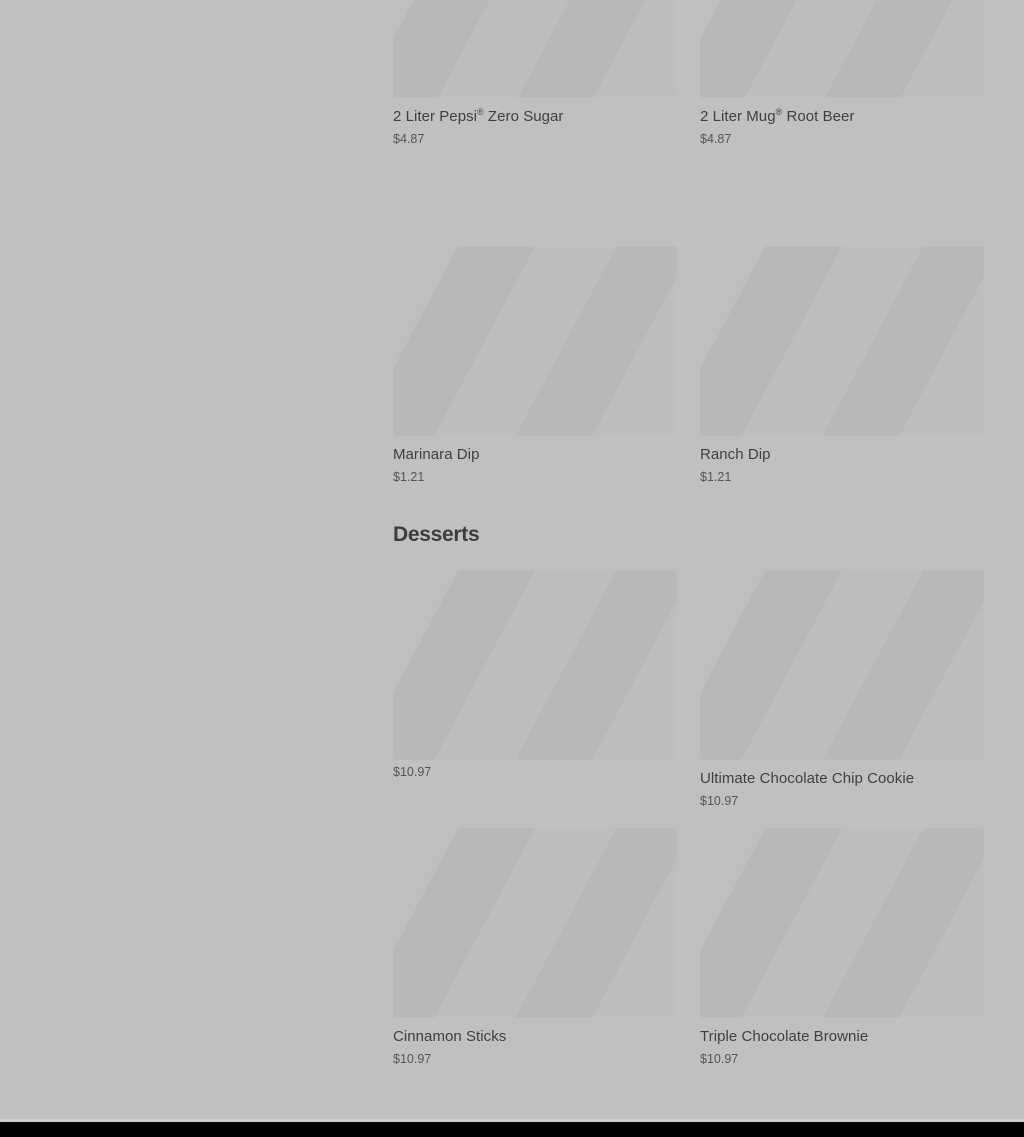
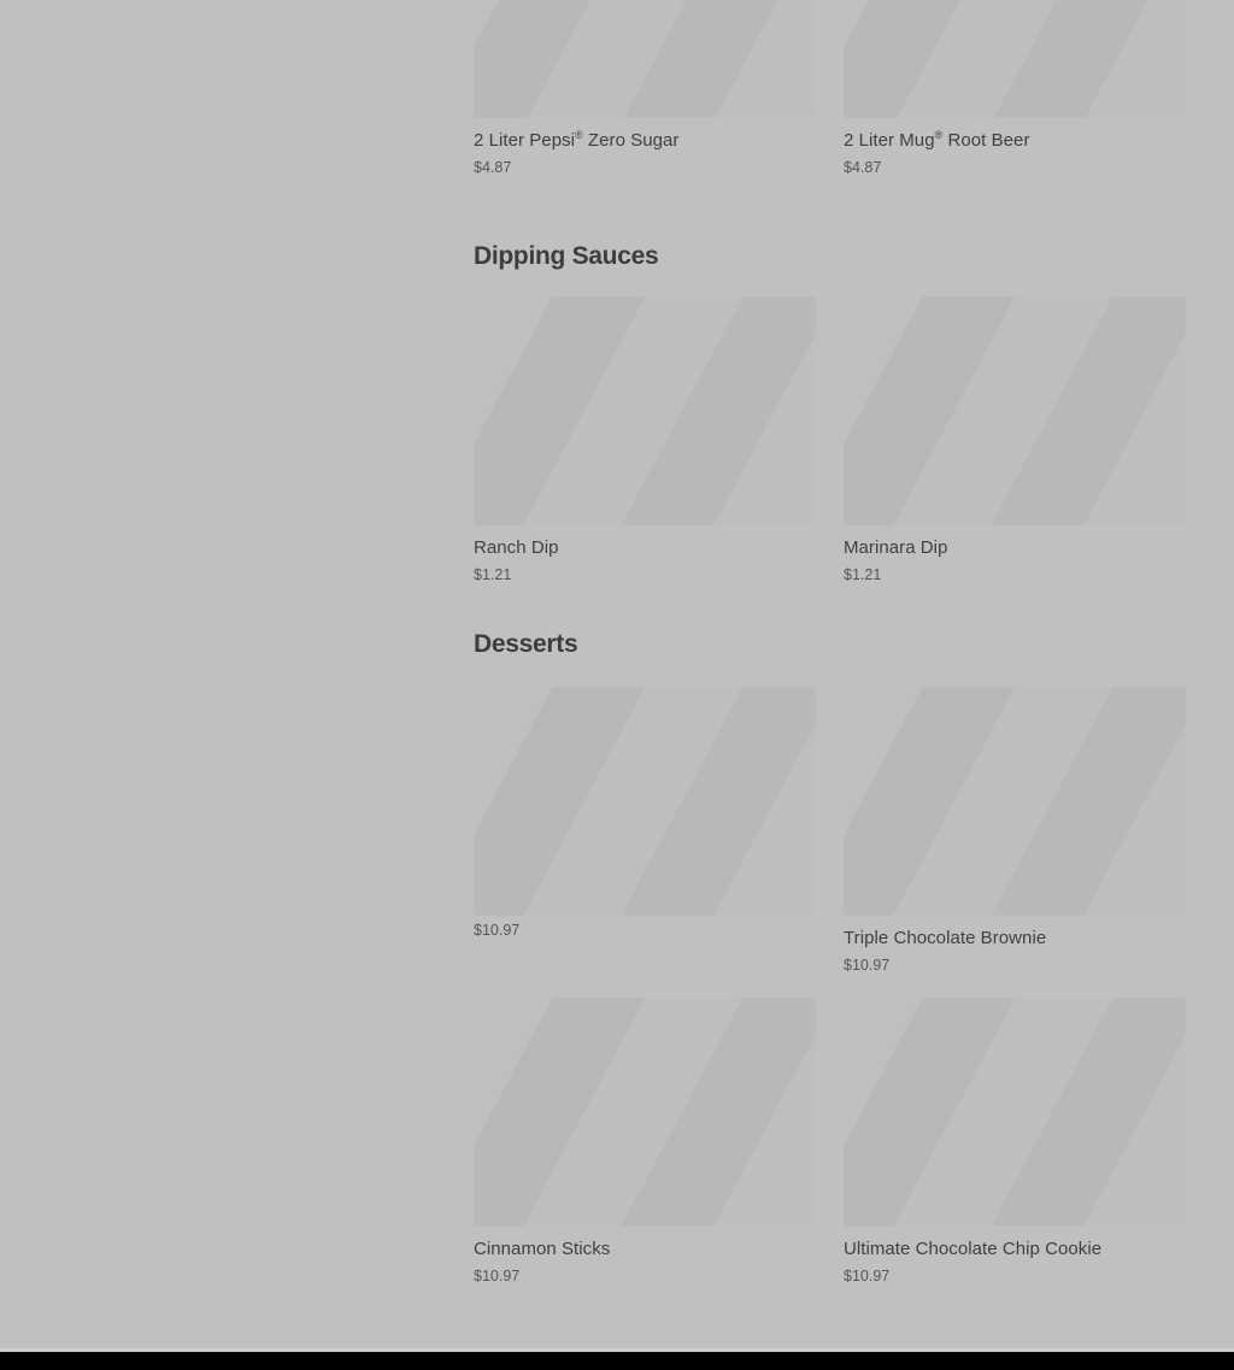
  2 Liter Pepsi® Zero Sugar
  $4.87
  2 Liter Mug® Root Beer
  $4.87
+ Dipping Sauces
- Marinara Dip
+ Ranch Dip
  $1.21
- Ranch Dip
+ Marinara Dip
  $1.21
  Desserts
  $10.97
- Ultimate Chocolate Chip Cookie
+ Triple Chocolate Brownie
  $10.97
  Cinnamon Sticks
  $10.97
- Triple Chocolate Brownie
+ Ultimate Chocolate Chip Cookie
  $10.97
